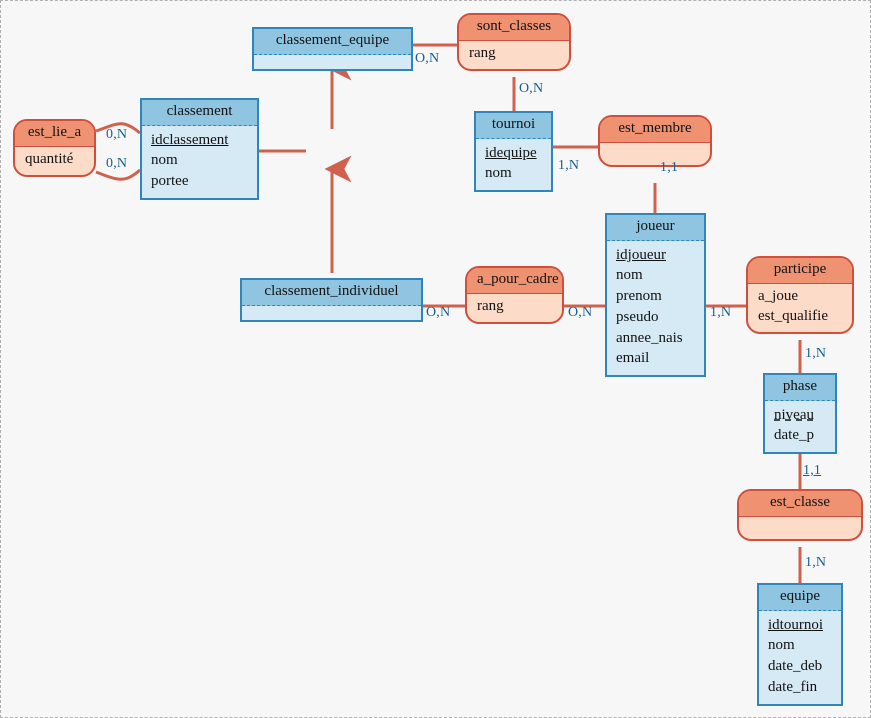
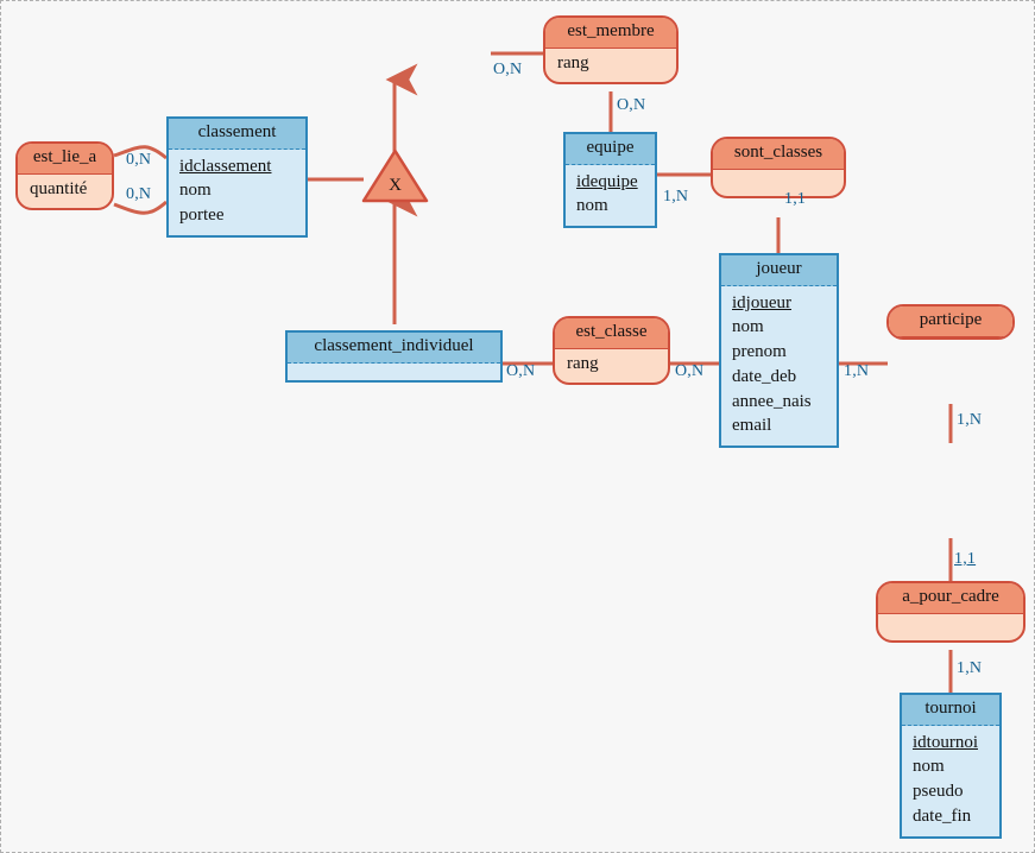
- classement_equipe
  classement
  idclassement
  nom
  portee
  classement_individuel
- tournoi
+ equipe
  idequipe
  nom
  joueur
  idjoueur
  nom
  prenom
- pseudo
+ date_deb
  annee_nais
  email
- phase
- niveau
- date_p
- equipe
+ tournoi
  idtournoi
  nom
- date_deb
+ pseudo
  date_fin
- sont_classes
+ est_membre
  rang
  est_lie_a
  quantité
- est_membre
+ sont_classes
- a_pour_cadre
+ est_classe
  rang
  participe
- a_joue
- est_qualifie
- est_classe
+ a_pour_cadre
+ X
  O,N
  O,N
  0,N
  0,N
  1,N
  1,1
  O,N
  O,N
  1,N
  1,N
  1,1
  1,N
